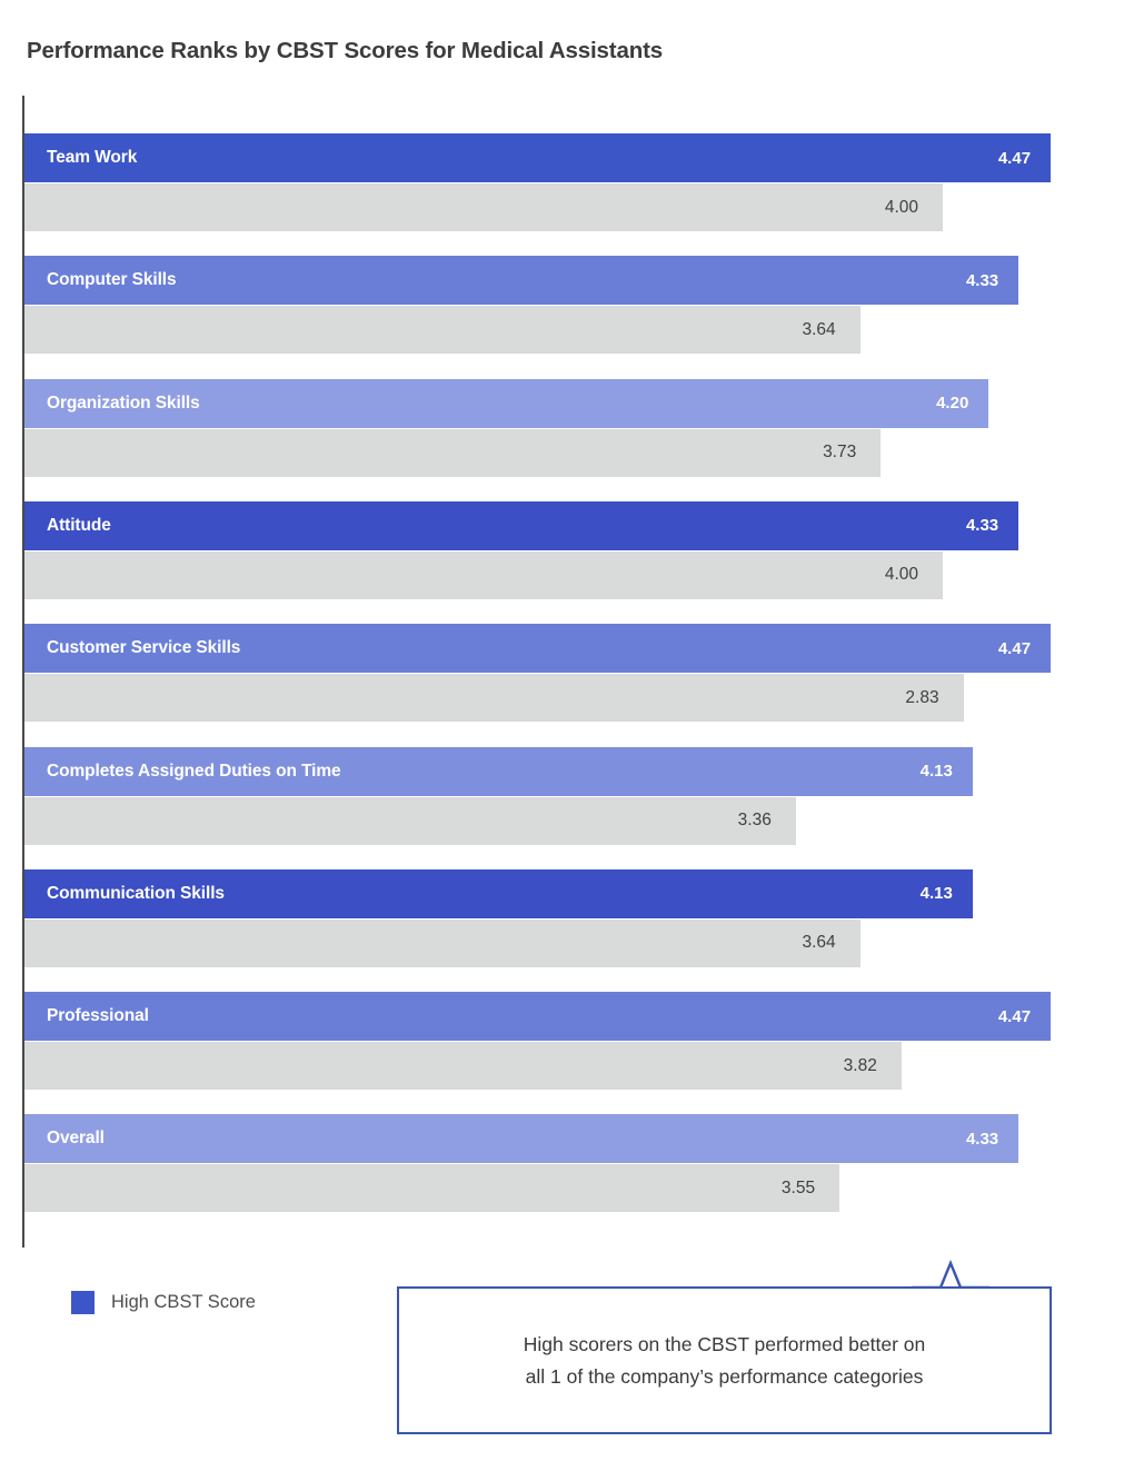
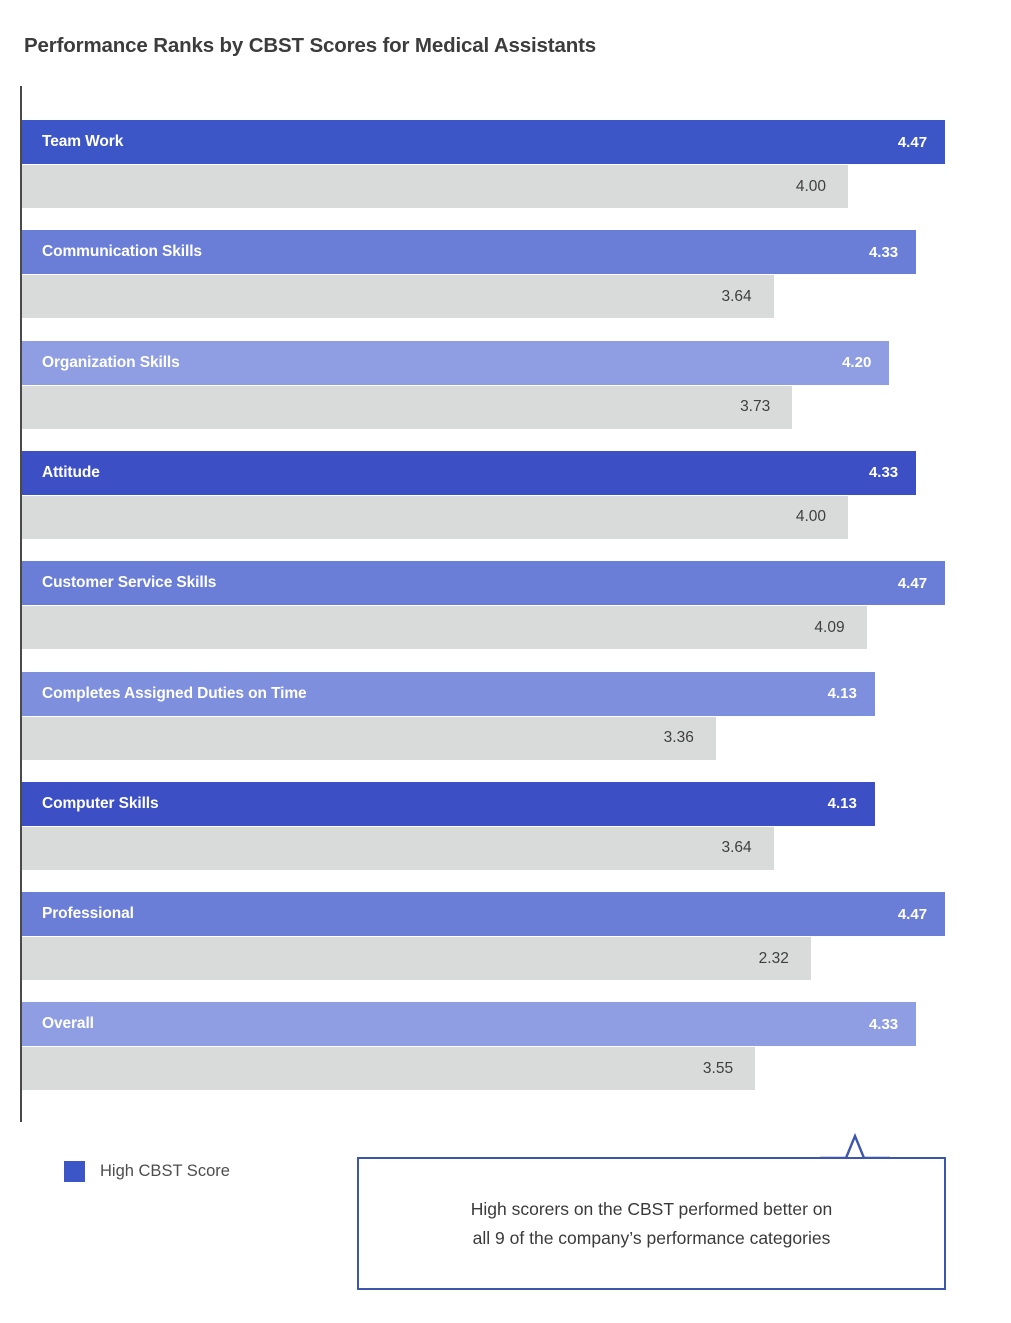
  Performance Ranks by CBST Scores for Medical Assistants
  Team Work
  4.47
  4.00
- Computer Skills
+ Communication Skills
  4.33
  3.64
  Organization Skills
  4.20
  3.73
  Attitude
  4.33
  4.00
  Customer Service Skills
  4.47
- 2.83
+ 4.09
  Completes Assigned Duties on Time
  4.13
  3.36
- Communication Skills
+ Computer Skills
  4.13
  3.64
  Professional
  4.47
- 3.82
+ 2.32
  Overall
  4.33
  3.55
  High CBST Score
  High scorers on the CBST performed better on
- all 1 of the company’s performance categories
+ all 9 of the company’s performance categories
